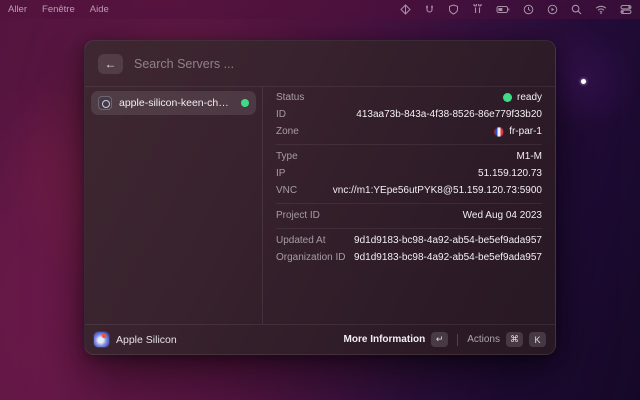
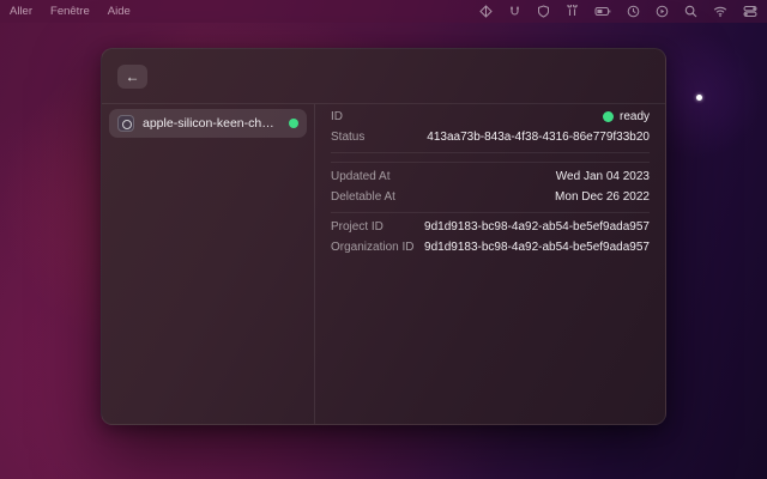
  Aller
  Fenêtre
  Aide
  ←
- Search Servers ...
  apple-silicon-keen-chapl
- Status
+ ID
  ready
- ID
+ Status
- 413aa73b-843a-4f38-8526-86e779f33b20
+ 413aa73b-843a-4f38-4316-86e779f33b20
- Zone
- fr-par-1
- Type
- M1-M
- IP
- 51.159.120.73
- VNC
- vnc://m1:YEpe56utPYK8@51.159.120.73:5900
- Project ID
+ Updated At
- Wed Aug 04 2023
+ Wed Jan 04 2023
+ Deletable At
+ Mon Dec 26 2022
- Updated At
+ Project ID
  9d1d9183-bc98-4a92-ab54-be5ef9ada957
  Organization ID
  9d1d9183-bc98-4a92-ab54-be5ef9ada957
- Apple Silicon
- More Information
- ↵
- Actions
- ⌘
- K
